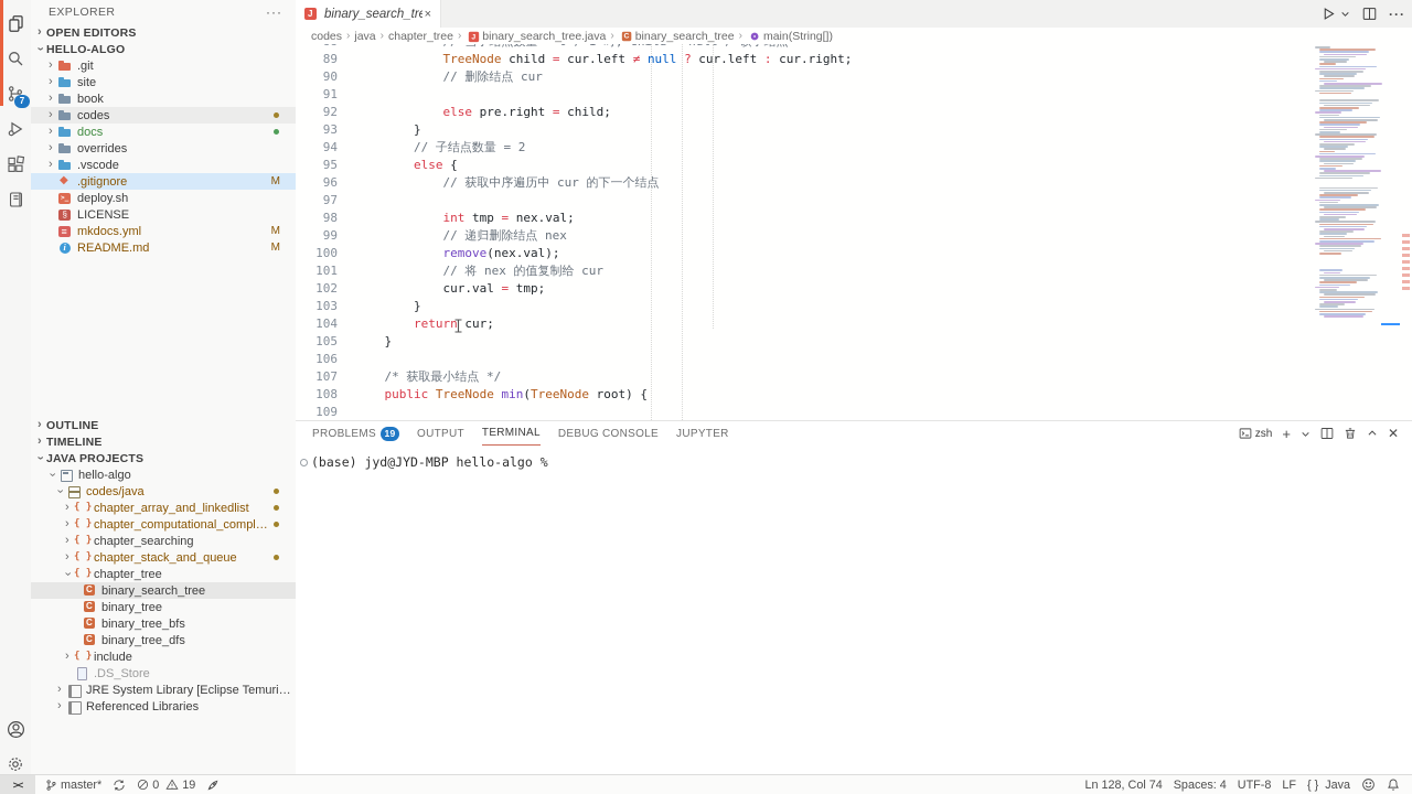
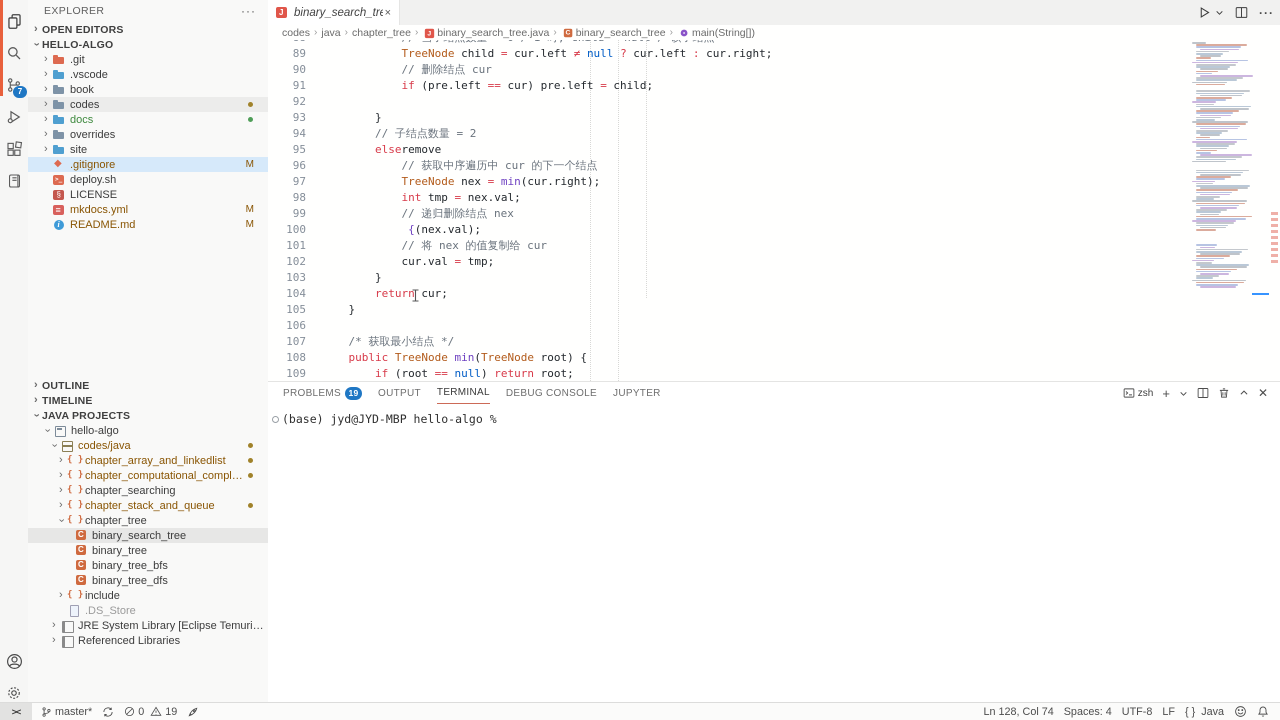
  7
  EXPLORER
  ···
  OPEN EDITORS
  HELLO-ALGO
  .git
- site
+ .vscode
  book
  codes
  docs
  overrides
- .vscode
+ site
  .gitignore
  M
  deploy.sh
  LICENSE
  mkdocs.yml
  M
  README.md
  M
  OUTLINE
  TIMELINE
  JAVA PROJECTS
  hello-algo
  codes/java
  chapter_array_and_linkedlist
  chapter_computational_complexi
  chapter_searching
  chapter_stack_and_queue
  chapter_tree
  binary_search_tree
  binary_tree
  binary_tree_bfs
  binary_tree_dfs
  include
  .DS_Store
  JRE System Library [Eclipse Temurin 1
  Referenced Libraries
  ×
  ···
  codes
  ›
  java
  ›
  chapter_tree
  ›
  binary_search_tree.java
  ›
  binary_search_tree
  ›
  main(String[])
  89
  TreeNode child = cur.left ≠ null ? cur.left : cur.right;
  90
  // 删除结点 cur
  91
+ if (pre.left == cur) pre.left = child;
  92
- else pre.right = child;
  93
  }
  94
  // 子结点数量 = 2
  95
- else {
+ elseremove
  96
  // 获取中序遍历中 cur 的下一个结点
  97
+ TreeNode nex = min(cur.right);
  98
  int tmp = nex.val;
  99
  // 递归删除结点 nex
  100
- remove(nex.val);
+ {(nex.val);
  101
  // 将 nex 的值复制给 cur
  102
  cur.val = tmp;
  103
  }
  104
  return cur;
  105
  }
  106
  107
  /* 获取最小结点 */
  108
  public TreeNode min(TreeNode root) {
  109
+ if (root == null) return root;
  PROBLEMS
  19
  OUTPUT
  TERMINAL
  DEBUG CONSOLE
  JUPYTER
  zsh
  +
  ✕
  (base) jyd@JYD-MBP hello-algo %
  ><
  master*
  0
  19
  Ln 128, Col 74
  Spaces: 4
  UTF-8
  LF
  { }
  Java
